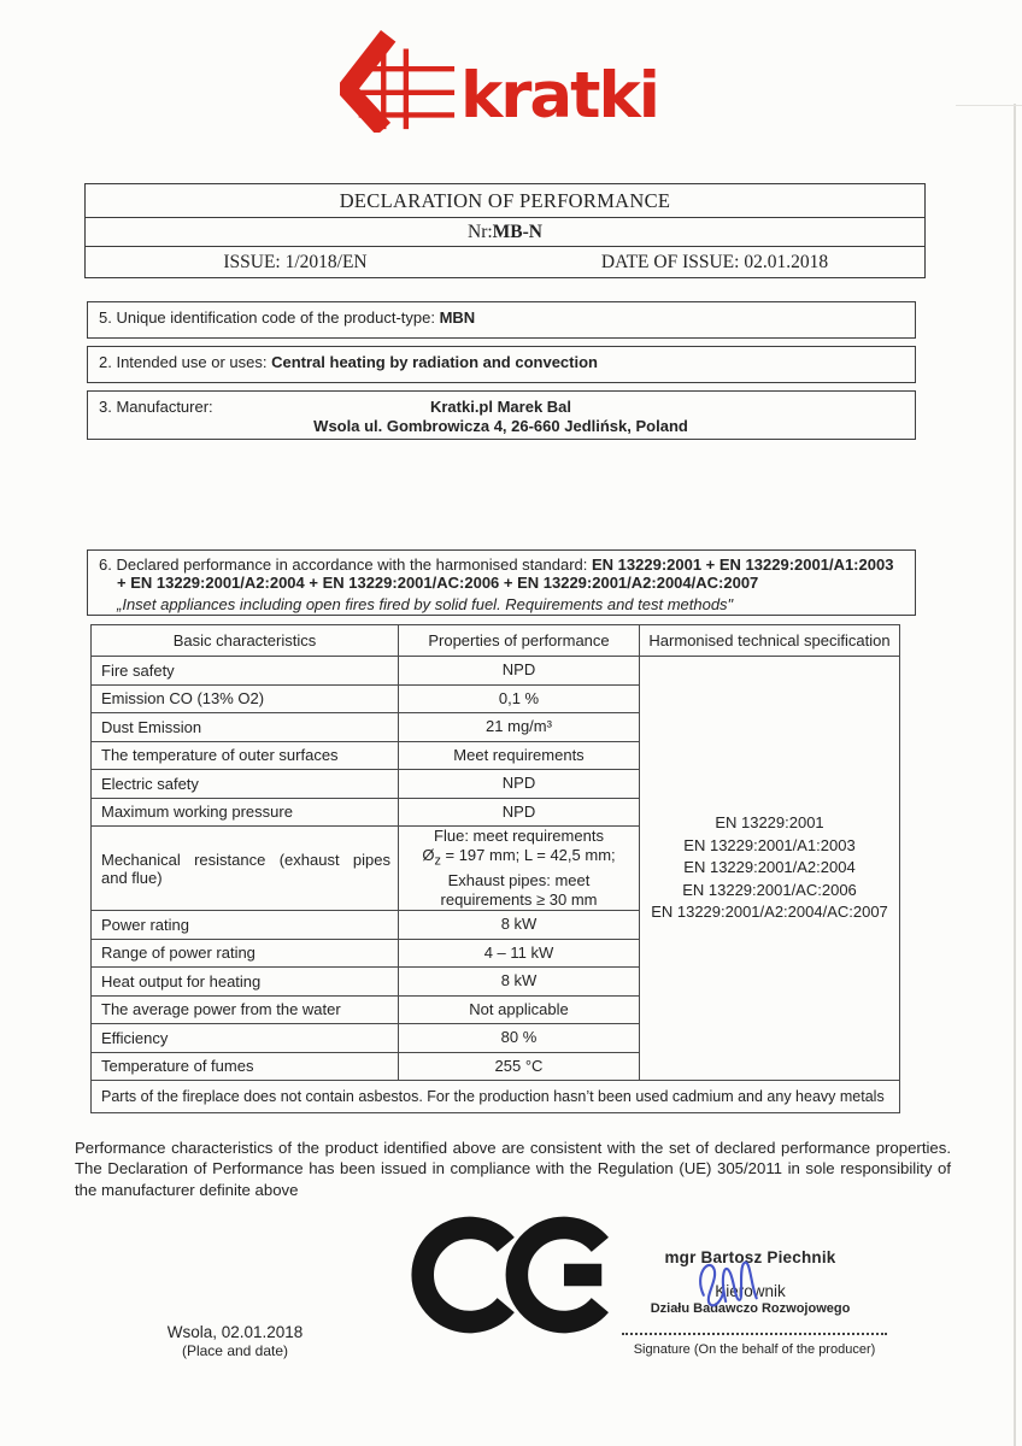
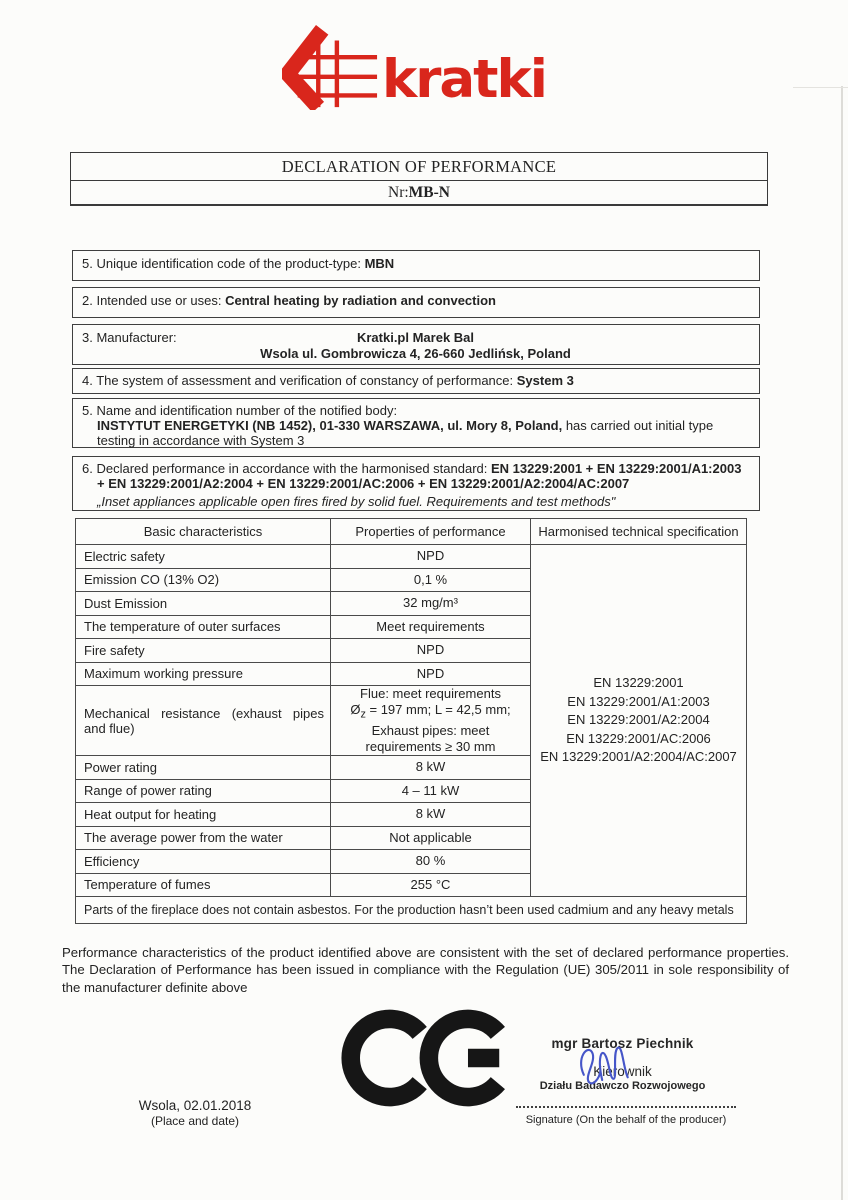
  kratki
  DECLARATION OF PERFORMANCE
  Nr:
  MB-N
- ISSUE: 1/2018/EN
- DATE OF ISSUE: 02.01.2018
  5. Unique identification code of the product-type: MBN
  2. Intended use or uses: Central heating by radiation and convection
  3. Manufacturer:
  Kratki.pl Marek Bal
  Wsola ul. Gombrowicza 4, 26-660 Jedlińsk, Poland
+ 4. The system of assessment and verification of constancy of performance: System 3
+ 5. Name and identification number of the notified body:
+ INSTYTUT ENERGETYKI (NB 1452), 01-330 WARSZAWA, ul. Mory 8, Poland, has carried out initial type testing in accordance with System 3
  6. Declared performance in accordance with the harmonised standard: EN 13229:2001 + EN 13229:2001/A1:2003 + EN 13229:2001/A2:2004 + EN 13229:2001/AC:2006 + EN 13229:2001/A2:2004/AC:2007
- „Inset appliances including open fires fired by solid fuel. Requirements and test methods"
+ „Inset appliances applicable open fires fired by solid fuel. Requirements and test methods"
  Basic characteristics	Properties of performance	Harmonised technical specification
- Fire safety	NPD	EN 13229:2001EN 13229:2001/A1:2003EN 13229:2001/A2:2004EN 13229:2001/AC:2006EN 13229:2001/A2:2004/AC:2007
+ Electric safety	NPD	EN 13229:2001EN 13229:2001/A1:2003EN 13229:2001/A2:2004EN 13229:2001/AC:2006EN 13229:2001/A2:2004/AC:2007
  Emission CO (13% O2)	0,1 %
- Dust Emission	21 mg/m³
+ Dust Emission	32 mg/m³
  The temperature of outer surfaces	Meet requirements
- Electric safety	NPD
+ Fire safety	NPD
  Maximum working pressure	NPD
  Mechanical resistance (exhaust pipes and flue)	Flue: meet requirementsØz = 197 mm; L = 42,5 mm;Exhaust pipes: meetrequirements ≥ 30 mm
  Power rating	8 kW
  Range of power rating	4 – 11 kW
  Heat output for heating	8 kW
  The average power from the water	Not applicable
  Efficiency	80 %
  Temperature of fumes	255 °C
  Parts of the fireplace does not contain asbestos. For the production hasn’t been used cadmium and any heavy metals
  Performance characteristics of the product identified above are consistent with the set of declared performance properties. The Declaration of Performance has been issued in compliance with the Regulation (UE) 305/2011 in sole responsibility of the manufacturer definite above
  mgr Bartosz Piechnik
  Kiownik
  Działu Badawczo Rozwojowego
  Signature (On the behalf of the producer)
  Wsola, 02.01.2018
  (Place and date)
